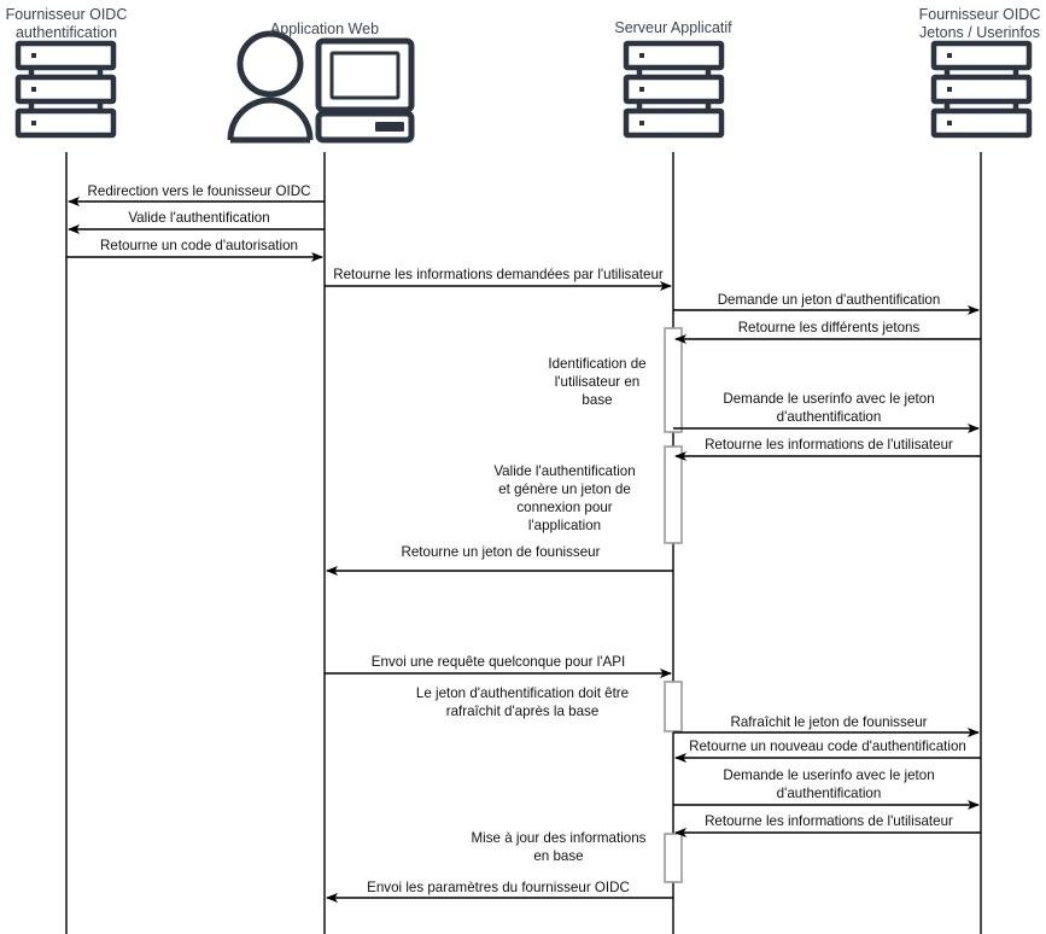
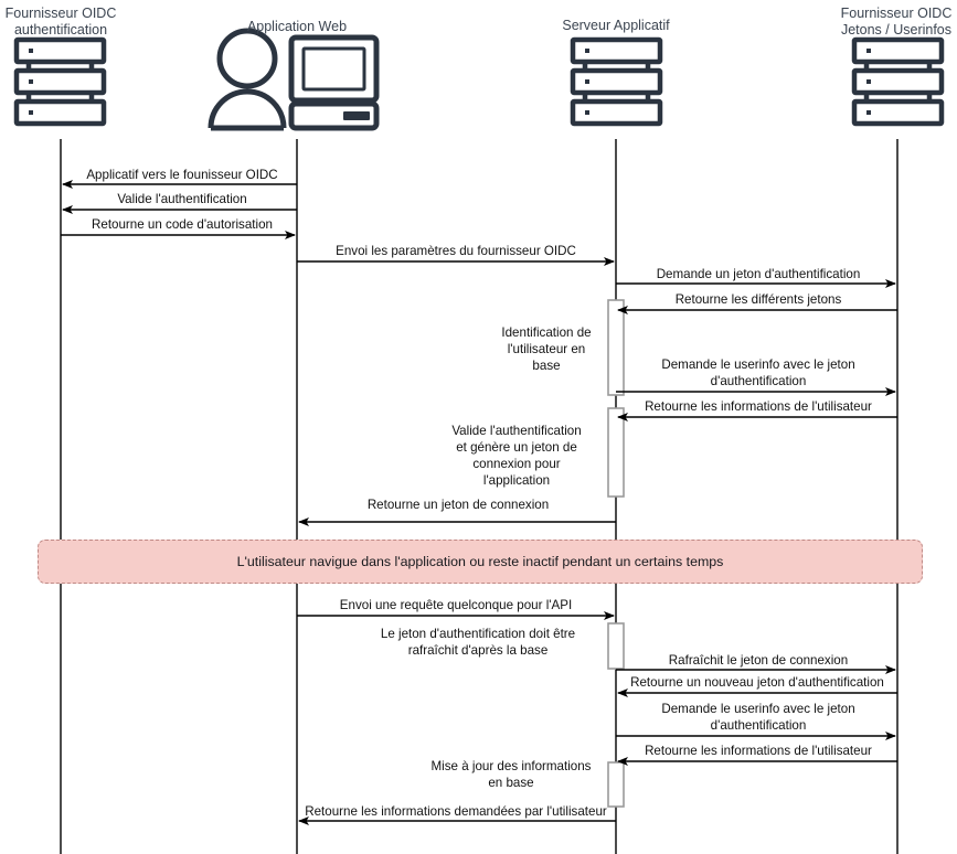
  Fournisseur OIDC
  authentification
  Application Web
  Serveur Applicatif
  Fournisseur OIDC
  Jetons / Userinfos
- Redirection vers le founisseur OIDC
+ Applicatif vers le founisseur OIDC
  Valide l'authentification
  Retourne un code d'autorisation
- Retourne les informations demandées par l'utilisateur
+ Envoi les paramètres du fournisseur OIDC
  Demande un jeton d'authentification
  Retourne les différents jetons
  Demande le userinfo avec le jeton
  d'authentification
  Retourne les informations de l'utilisateur
- Retourne un jeton de founisseur
+ Retourne un jeton de connexion
  Envoi une requête quelconque pour l'API
- Rafraîchit le jeton de founisseur
+ Rafraîchit le jeton de connexion
- Retourne un nouveau code d'authentification
+ Retourne un nouveau jeton d'authentification
  Demande le userinfo avec le jeton
  d'authentification
  Retourne les informations de l'utilisateur
- Envoi les paramètres du fournisseur OIDC
+ Retourne les informations demandées par l'utilisateur
  Identification de
  l'utilisateur en
  base
  Valide l'authentification
  et génère un jeton de
  connexion pour
  l'application
  Le jeton d'authentification doit être
  rafraîchit d'après la base
  Mise à jour des informations
  en base
+ L'utilisateur navigue dans l'application ou reste inactif pendant un certains temps
